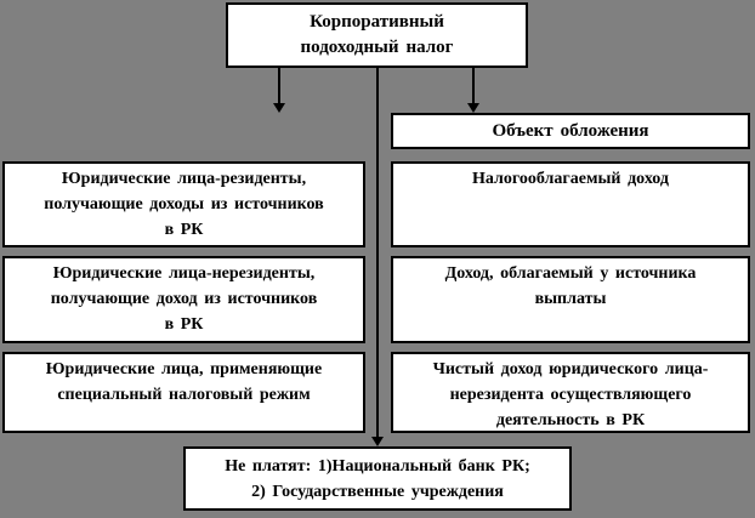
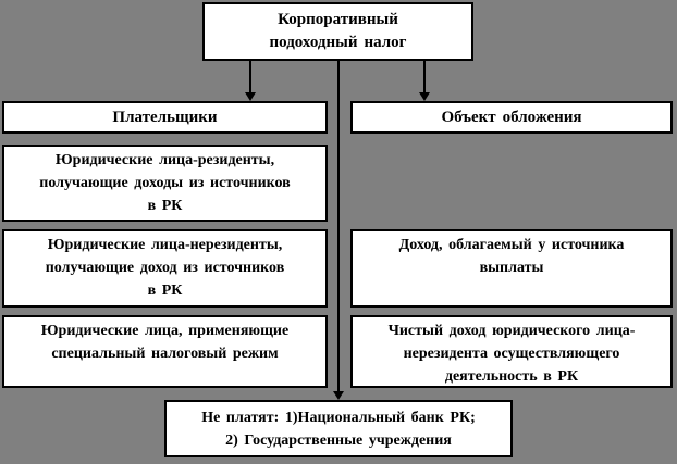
  Корпоративный
  подоходный налог
+ Плательщики
  Объект обложения
  Юридические лица-резиденты,
  получающие доходы из источников
  в РК
  Юридические лица-нерезиденты,
  получающие доход из источников
  в РК
  Юридические лица, применяющие
  специальный налоговый режим
- Налогооблагаемый доход
  Доход, облагаемый у источника
  выплаты
  Чистый доход юридического лица-
  нерезидента осуществляющего
  деятельность в РК
  Не платят: 1)Национальный банк РК;
  2) Государственные учреждения
